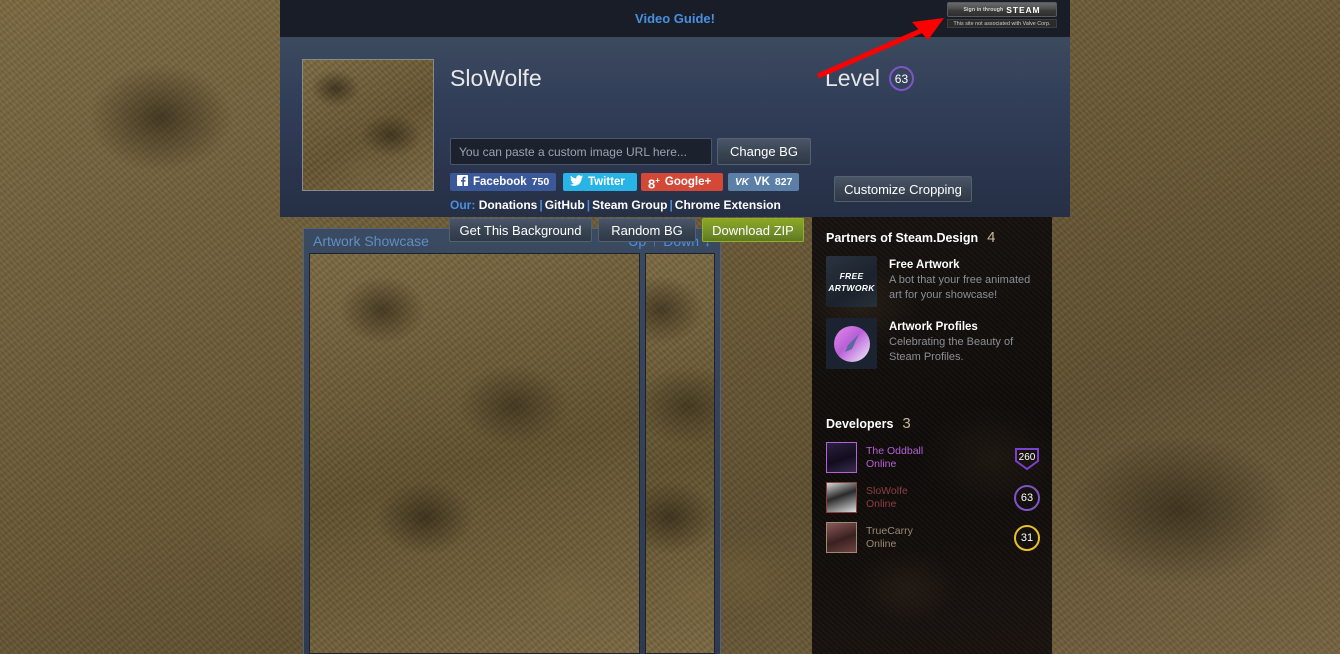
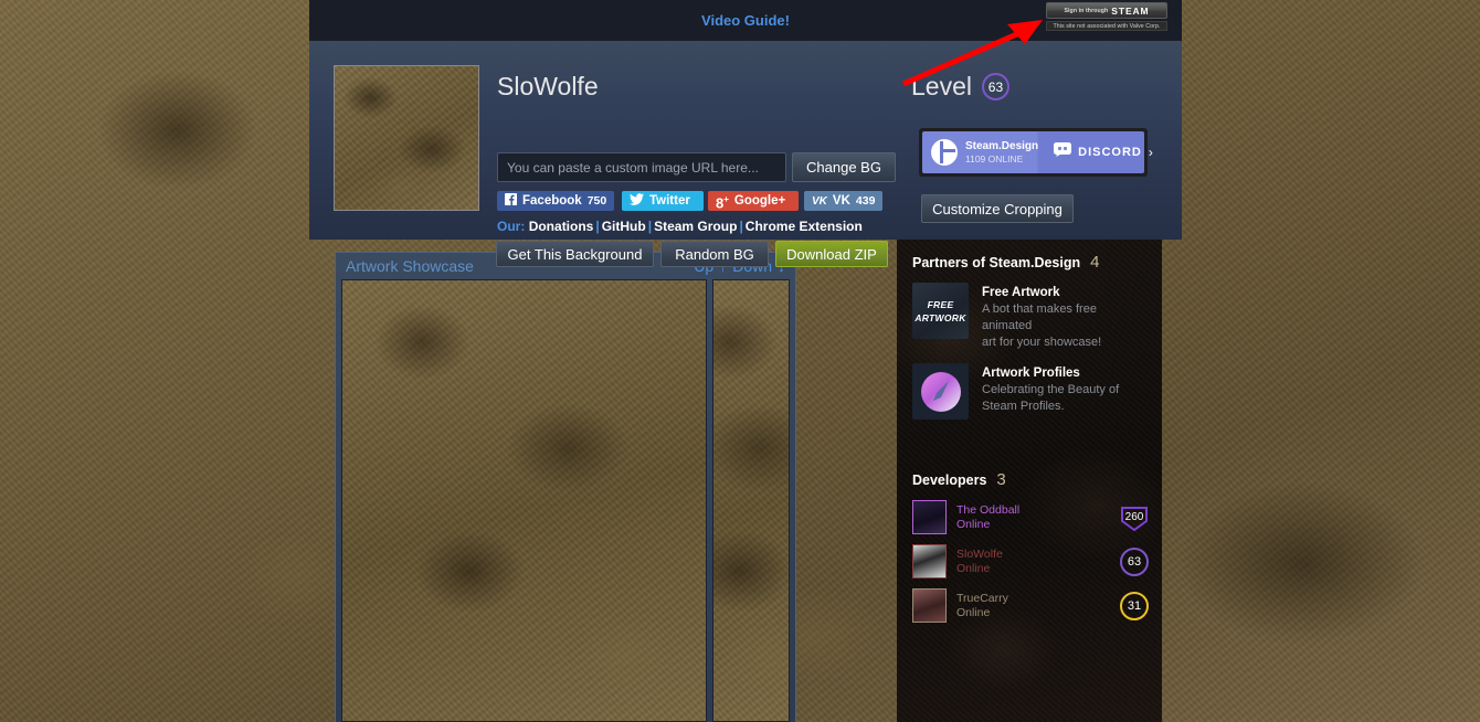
  Video Guide!
  STEAM
  SloWolfe
  You can paste a custom image URL here...
  Change BG
  Facebook
  750
  Twitter
  8+
  Google+
  VK
  VK
- 827
+ 439
  Our: Donations | GitHub | Steam Group | Chrome Extension
  Get This Background
  Random BG
  Download ZIP
  Level
  63
+ Steam.Design
+ 1109 ONLINE
+ DISCORD
+ ›
  Customize Cropping
  Artwork Showcase
  Partners of Steam.Design
  4
  FREE
  ARTWORK
  Free Artwork
- A bot that your free animated
+ A bot that makes free animated
  art for your showcase!
  Artwork Profiles
  Celebrating the Beauty of
  Steam Profiles.
  Developers
  3
  The Oddball
  Online
  260
  SloWolfe
  Online
  63
  TrueCarry
  Online
  31
